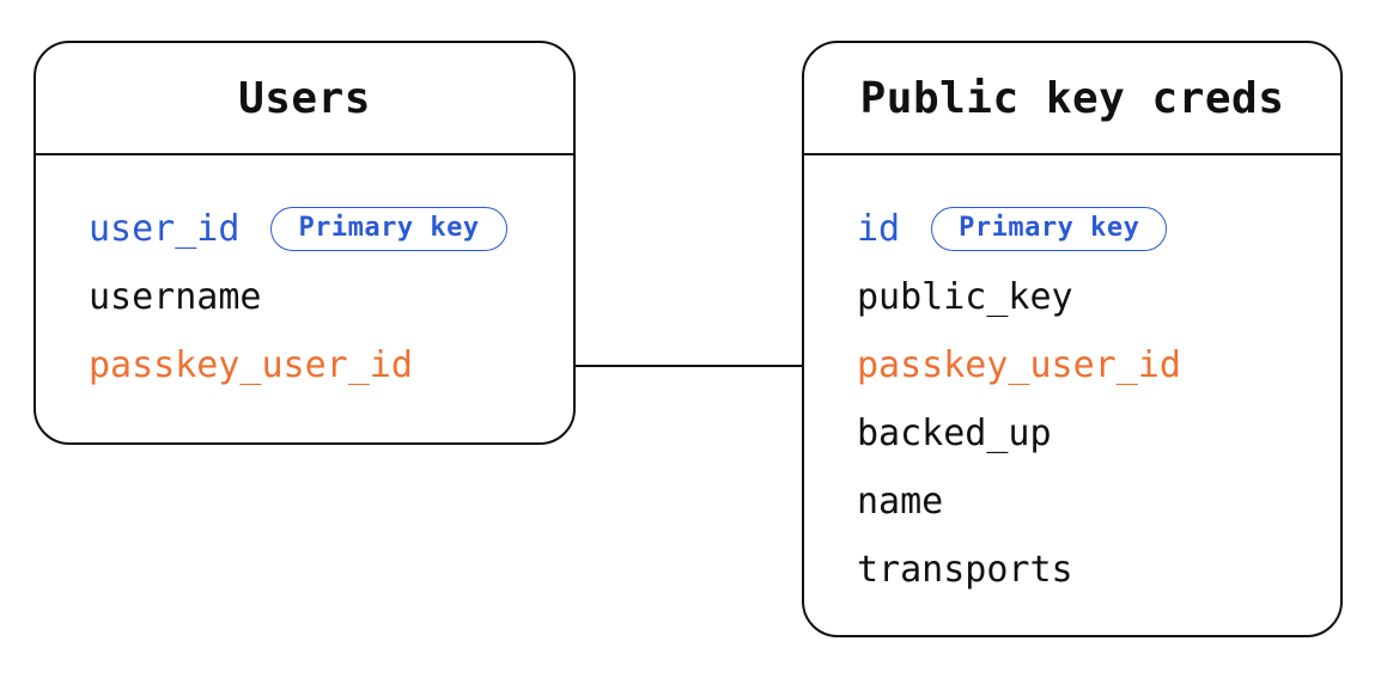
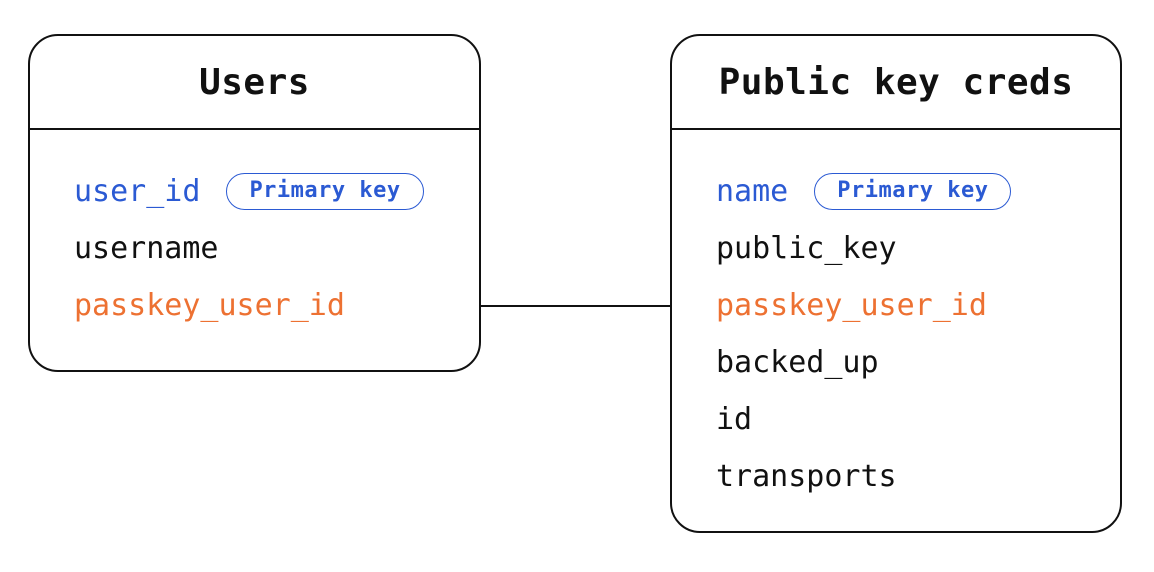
  Users
  user_id
  Primary key
  username
  passkey_user_id
  Public key creds
- id
+ name
  Primary key
  public_key
  passkey_user_id
  backed_up
- name
+ id
  transports
